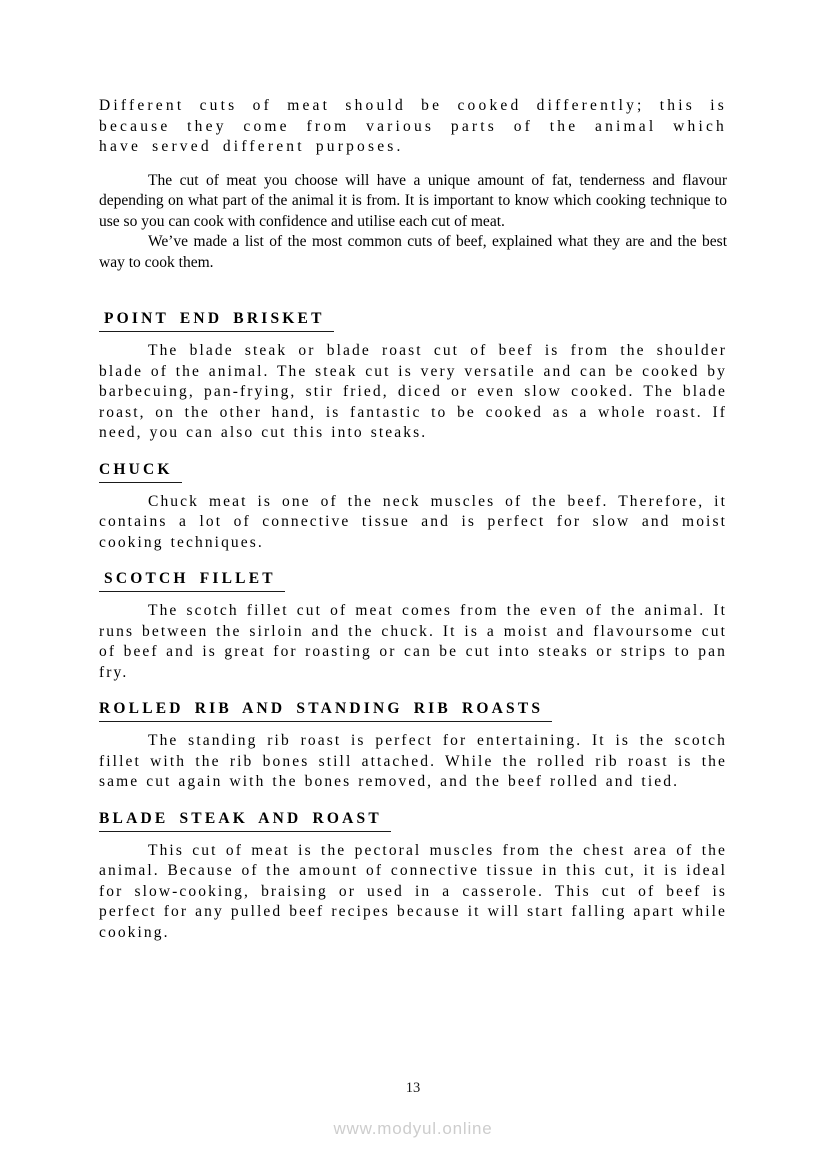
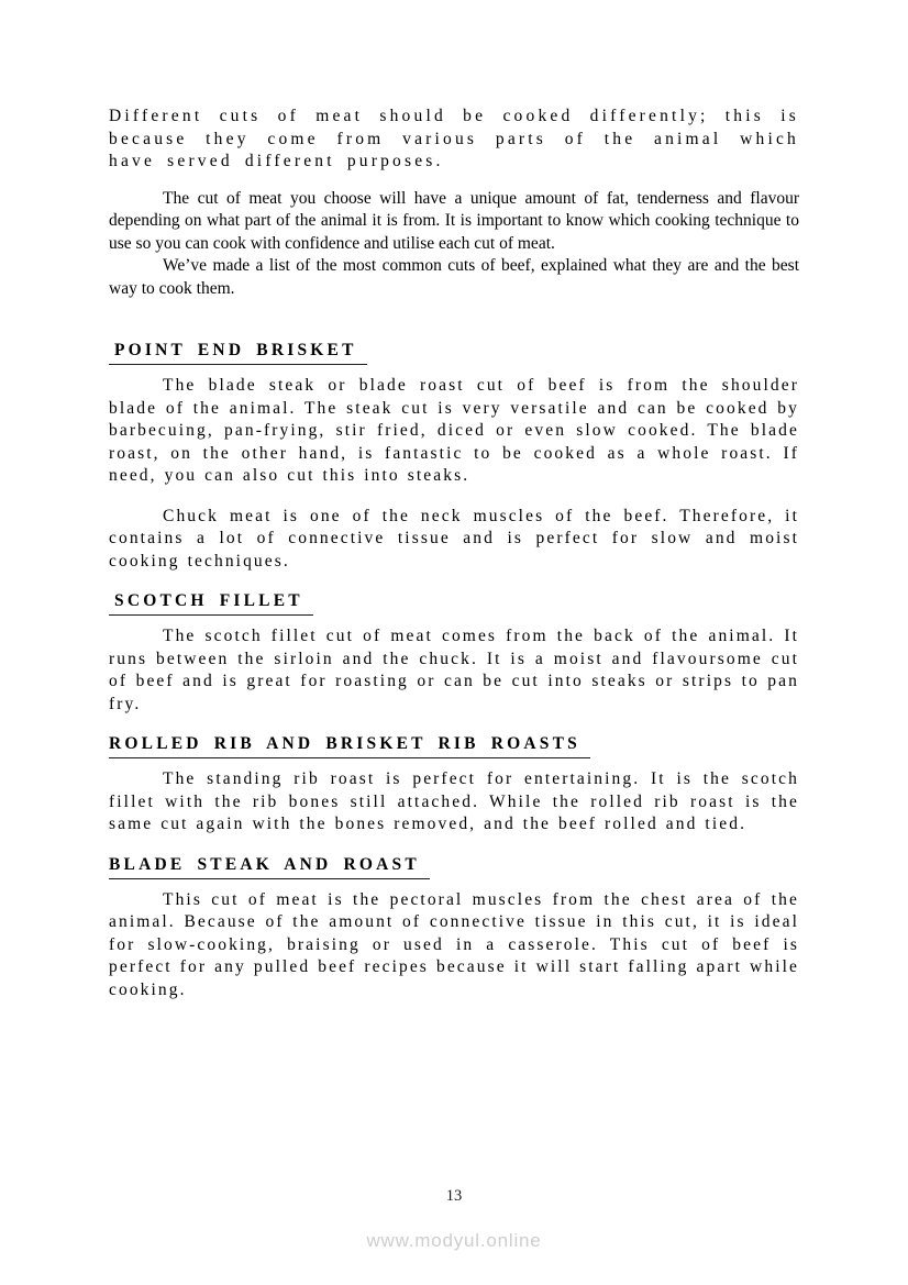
  Different cuts of meat should be cooked differently; this is because they come from various parts of the animal which have served different purposes.
  The cut of meat you choose will have a unique amount of fat, tenderness and flavour depending on what part of the animal it is from. It is important to know which cooking technique to use so you can cook with confidence and utilise each cut of meat.
  We’ve made a list of the most common cuts of beef, explained what they are and the best way to cook them.
  POINT END BRISKET
  The blade steak or blade roast cut of beef is from the shoulder blade of the animal. The steak cut is very versatile and can be cooked by barbecuing, pan-frying, stir fried, diced or even slow cooked. The blade roast, on the other hand, is fantastic to be cooked as a whole roast. If need, you can also cut this into steaks.
- CHUCK
  Chuck meat is one of the neck muscles of the beef. Therefore, it contains a lot of connective tissue and is perfect for slow and moist cooking techniques.
  SCOTCH FILLET
- The scotch fillet cut of meat comes from the even of the animal. It runs between the sirloin and the chuck. It is a moist and flavoursome cut of beef and is great for roasting or can be cut into steaks or strips to pan fry.
+ The scotch fillet cut of meat comes from the back of the animal. It runs between the sirloin and the chuck. It is a moist and flavoursome cut of beef and is great for roasting or can be cut into steaks or strips to pan fry.
- ROLLED RIB AND STANDING RIB ROASTS
+ ROLLED RIB AND BRISKET RIB ROASTS
  The standing rib roast is perfect for entertaining. It is the scotch fillet with the rib bones still attached. While the rolled rib roast is the same cut again with the bones removed, and the beef rolled and tied.
  BLADE STEAK AND ROAST
  This cut of meat is the pectoral muscles from the chest area of the animal. Because of the amount of connective tissue in this cut, it is ideal for slow-cooking, braising or used in a casserole. This cut of beef is perfect for any pulled beef recipes because it will start falling apart while cooking.
  13
  www.modyul.online
